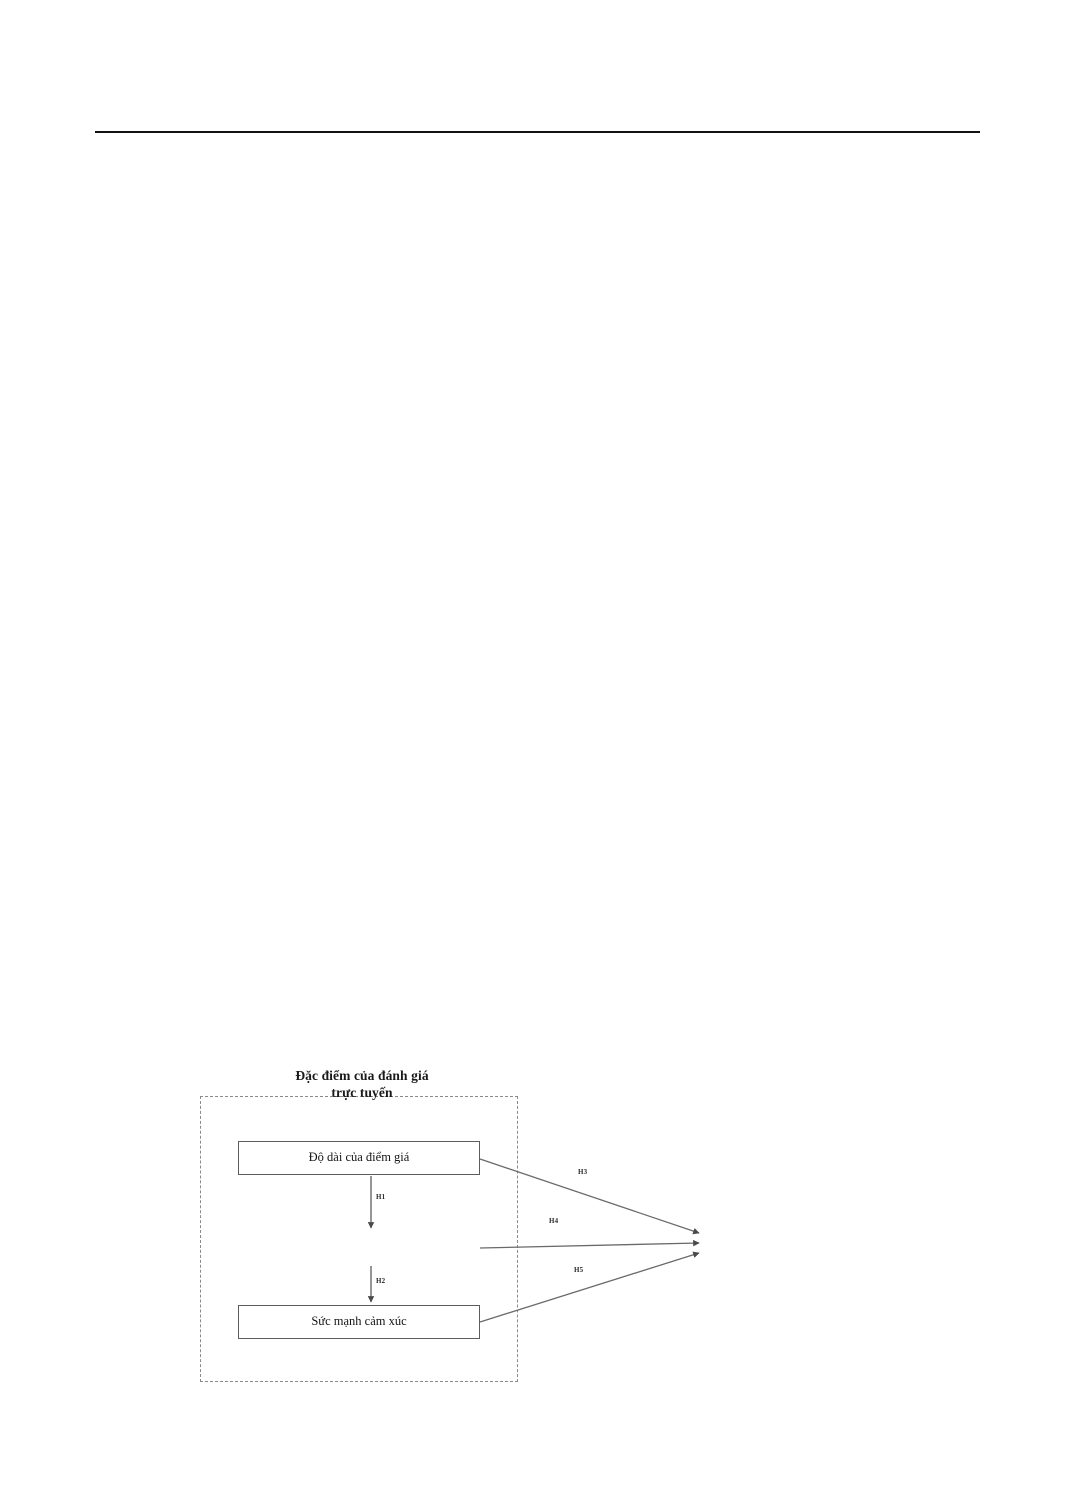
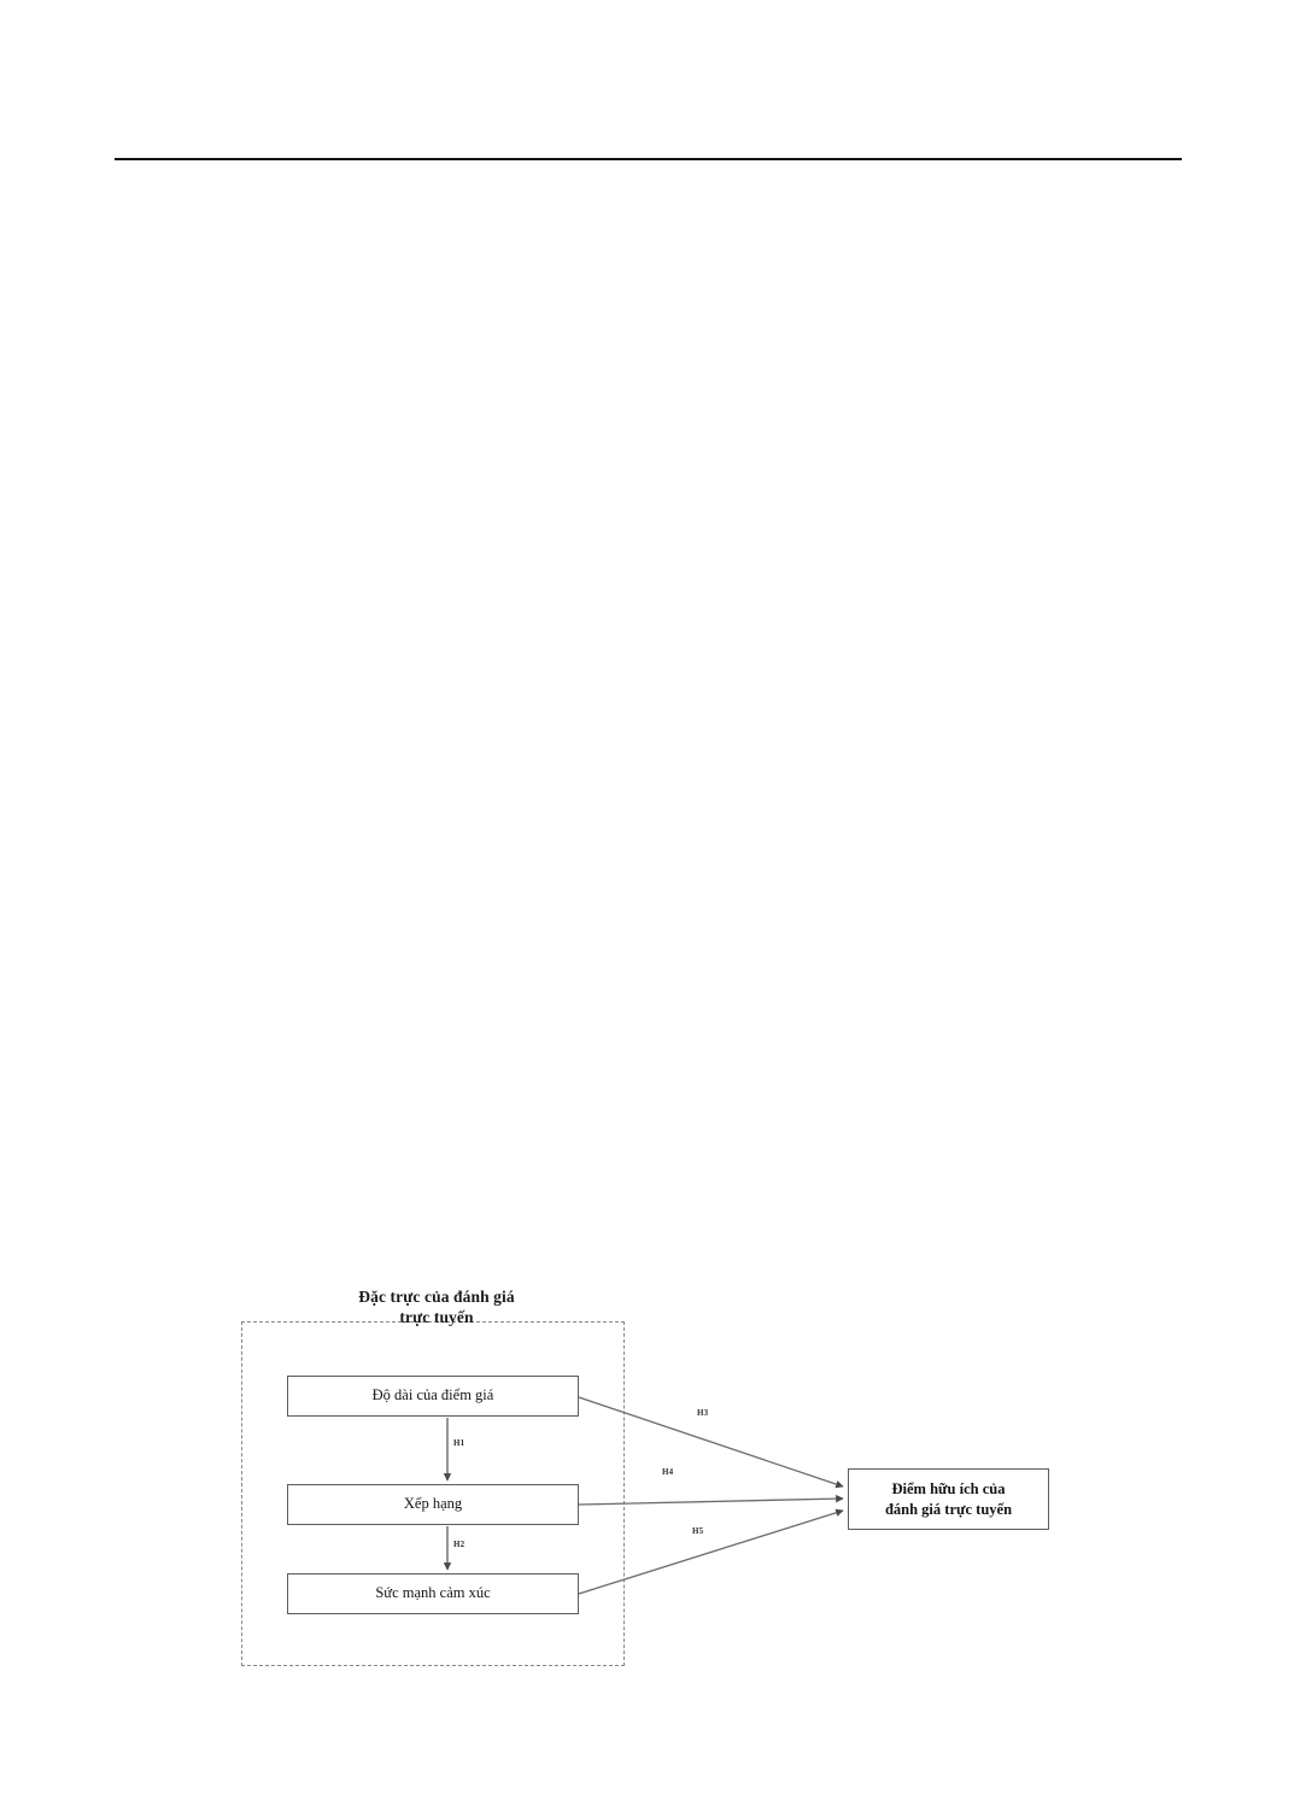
- Đặc điểm của đánh giá
+ Đặc trực của đánh giá
  trực tuyến
  Độ dài của điểm giá
+ Xếp hạng
  Sức mạnh cảm xúc
+ Điểm hữu ích của
+ đánh giá trực tuyến
  H1
  H2
  H3
  H4
  H5
